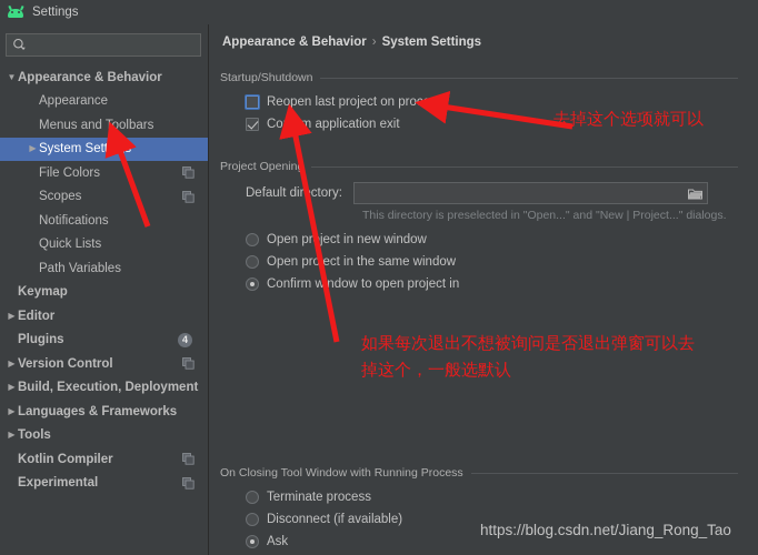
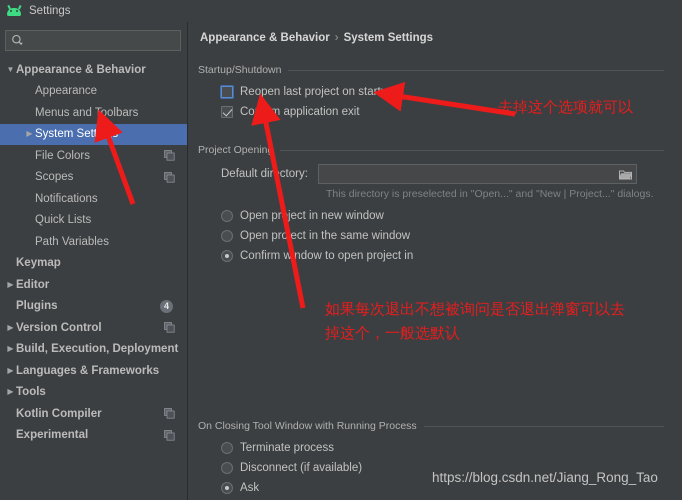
  Settings
  ▼
  Appearance & Behavior
  Appearance
  Menus and Toolbars
  ▶
  System Settins
  File Colors
  Scopes
  Notifications
  Quick Lists
  Path Variables
  Keymap
  ▶
  Editor
  Plugins
  4
  ▶
  Version Control
  ▶
  Build, Execution, Deployment
  ▶
  Languages & Frameworks
  ▶
  Tools
  Kotlin Compiler
  Experimental
  Appearance & Behavior › System Settings
  Startup/Shutdown
- Reopen last project on process
+ Reopen last project on startup
  Confirm application exit
  Project Openin
  Default dirctory:
  This directory is preselected in "Open..." and "New | Project..." dialogs.
  Open prject in new window
  Open proect in the same window
  Confirm wndow to open project in
  On Closing Tool Window with Running Process
  Terminate process
  Disconnect (if available)
  Ask
  去掉这个选项就可以
  如果每次退出不想被询问是否退出弹窗可以去
  掉这个，一般选默认
  https://blog.csdn.net/Jiang_Rong_Tao
